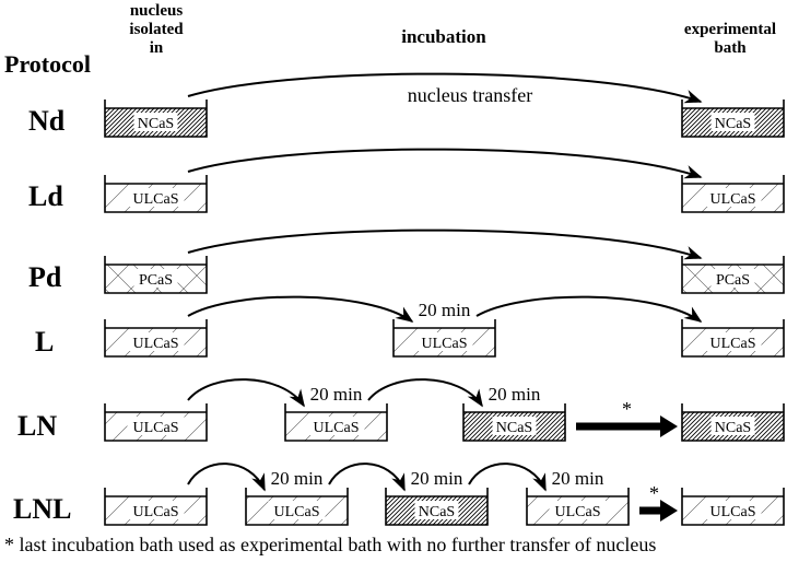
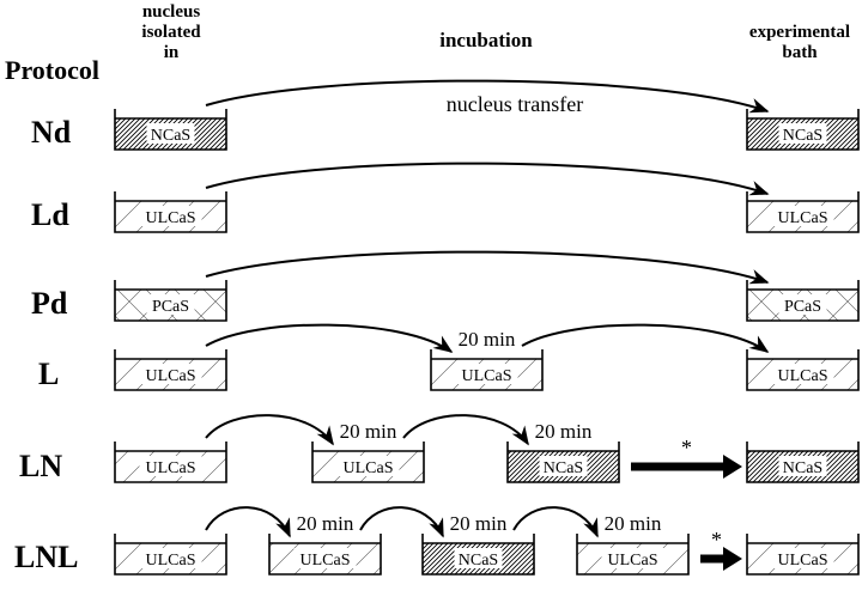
  nucleus
  isolated
  in
  incubation
  experimental
  bath
  Protocol
  nucleus transfer
  Nd
  NCaS
  NCaS
  Ld
  ULCaS
  ULCaS
  Pd
  PCaS
  PCaS
  L
  ULCaS
  ULCaS
  20 min
  ULCaS
  LN
  ULCaS
  ULCaS
  20 min
  NCaS
  20 min
  NCaS
  *
  LNL
  ULCaS
  ULCaS
  20 min
  NCaS
  20 min
  ULCaS
  20 min
  ULCaS
  *
- * last incubation bath used as experimental bath with no further transfer of nucleus
